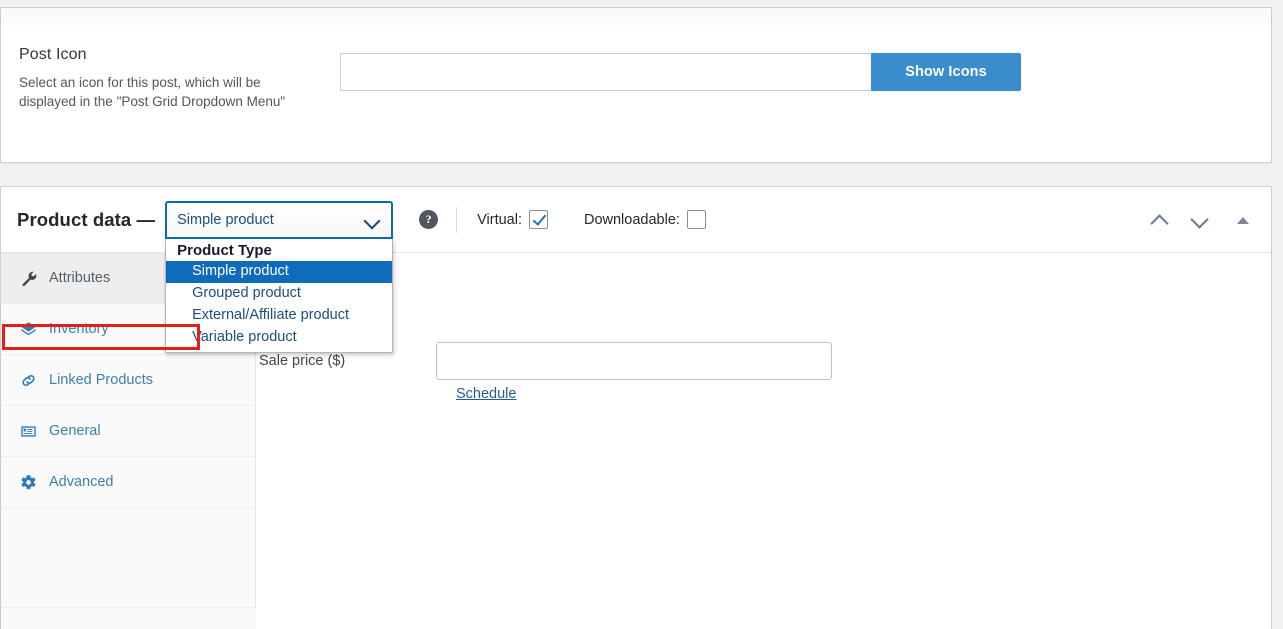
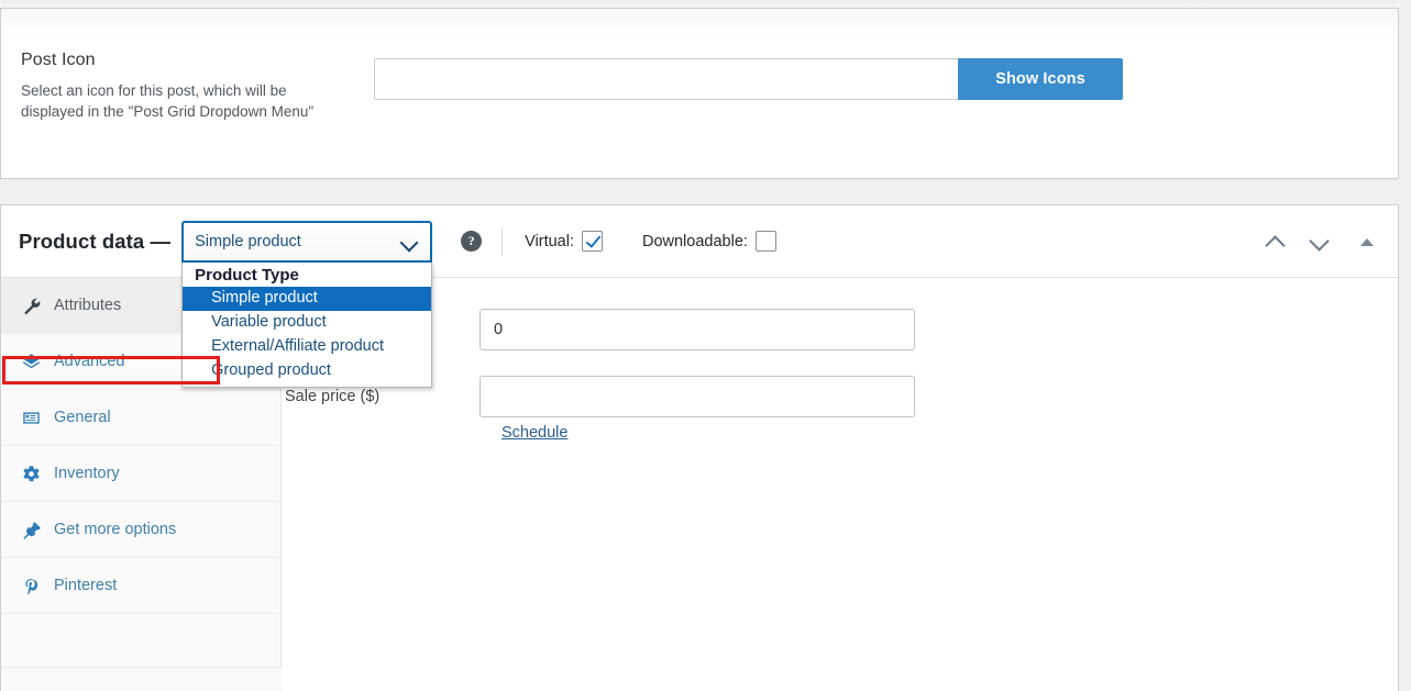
  Post Icon
  Select an icon for this post, which will be displayed in the "Post Grid Dropdown Menu"
  Show Icons
  Product data —
  Simple product
  Product Type
  Simple product
- Grouped product
+ Variable product
  External/Affiliate product
- Variable product
+ Grouped product
  ?
  Virtual:
  Downloadable:
  Attributes
- Inventory
+ Advanced
- Linked Products
  General
- Advanced
+ Inventory
+ Get more options
+ Pinterest
+ 0
  Sale price ($)
  Schedule
